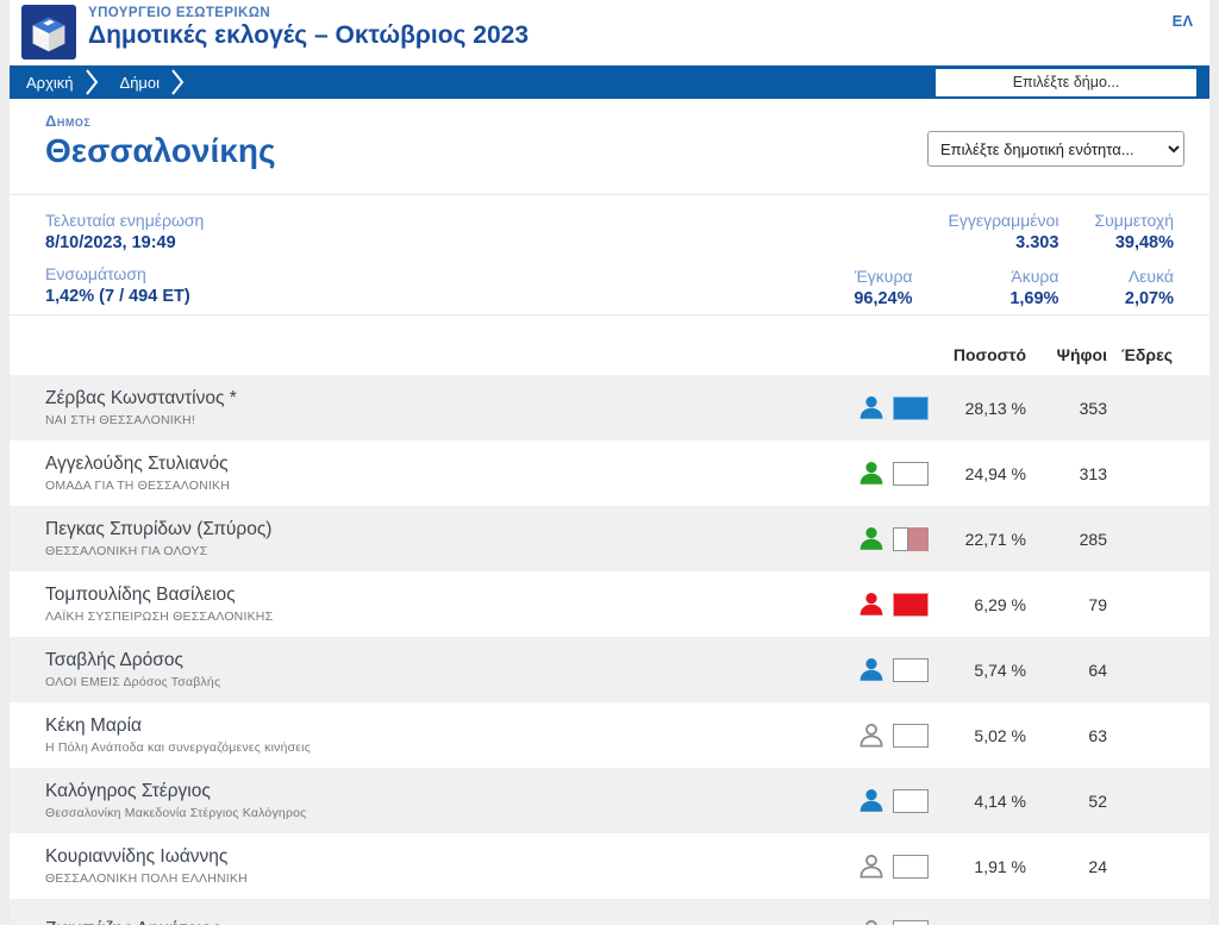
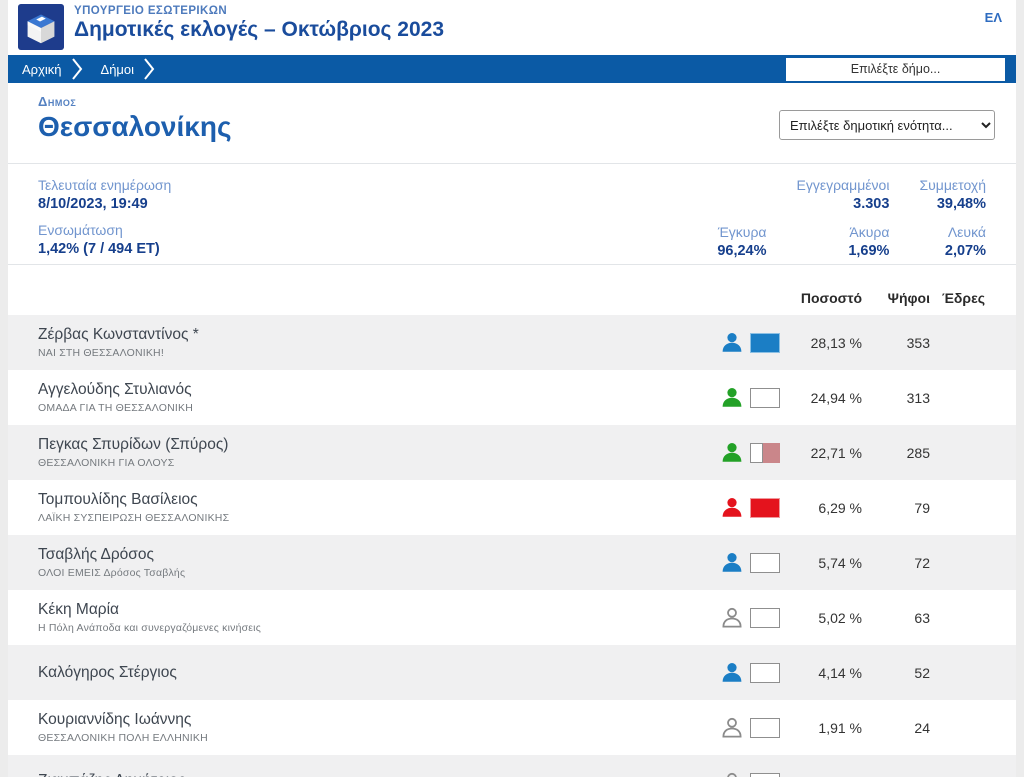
  ΥΠΟΥΡΓΕΙΟ ΕΣΩΤΕΡΙΚΩΝ
  Δημοτικές εκλογές – Οκτώβριος 2023
  ΕΛ
  Αρχική
  Δήμοι
  Επιλέξτε δήμο...
  Δημος
  Θεσσαλονίκης
  Επιλέξτε δημοτική ενότητα...
  Τελευταία ενημέρωση
  8/10/2023, 19:49
  Ενσωμάτωση
  1,42% (7 / 494 ΕΤ)
  Εγγεγραμμένοι
  3.303
  Συμμετοχή
  39,48%
  Έγκυρα
  96,24%
  Άκυρα
  1,69%
  Λευκά
  2,07%
  Ποσοστό
  Ψήφοι
  Έδρες
  Ζέρβας Κωνσταντίνος *
  ΝΑΙ ΣΤΗ ΘΕΣΣΑΛΟΝΙΚΗ!
  28,13 %
  353
  Αγγελούδης Στυλιανός
  ΟΜΑΔΑ ΓΙΑ ΤΗ ΘΕΣΣΑΛΟΝΙΚΗ
  24,94 %
  313
  Πεγκας Σπυρίδων (Σπύρος)
  ΘΕΣΣΑΛΟΝΙΚΗ ΓΙΑ ΟΛΟΥΣ
  22,71 %
  285
  Τομπουλίδης Βασίλειος
  ΛΑΪΚΗ ΣΥΣΠΕΙΡΩΣΗ ΘΕΣΣΑΛΟΝΙΚΗΣ
  6,29 %
  79
  Τσαβλής Δρόσος
  ΟΛΟΙ ΕΜΕΙΣ Δρόσος Τσαβλής
  5,74 %
- 64
+ 72
  Κέκη Μαρία
  Η Πόλη Ανάποδα και συνεργαζόμενες κινήσεις
  5,02 %
  63
  Καλόγηρος Στέργιος
- Θεσσαλονίκη Μακεδονία Στέργιος Καλόγηρος
  4,14 %
  52
  Κουριαννίδης Ιωάννης
  ΘΕΣΣΑΛΟΝΙΚΗ ΠΟΛΗ ΕΛΛΗΝΙΚΗ
  1,91 %
  24
